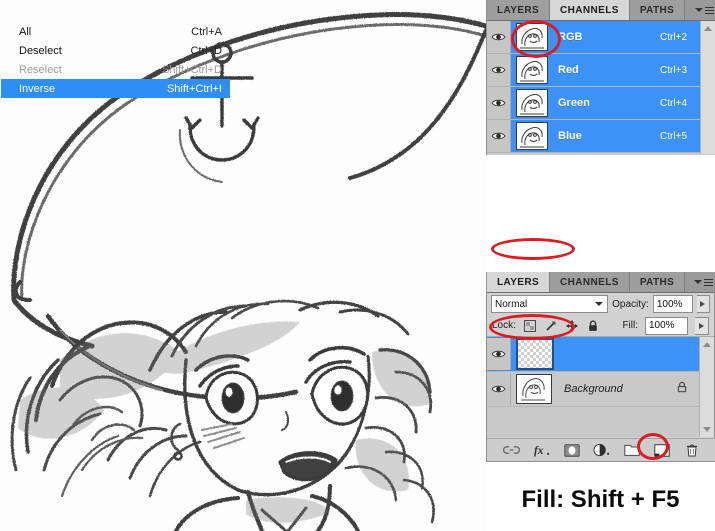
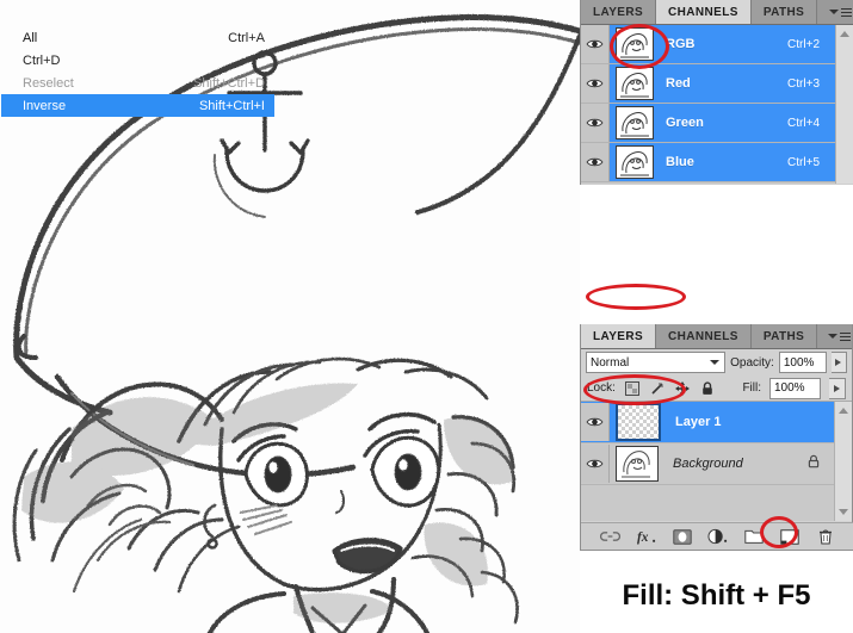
  LAYERS
  CHANNELS
  PATHS
  RGB
  Ctrl+2
  Red
  Ctrl+3
  Green
  Ctrl+4
  Blue
  Ctrl+5
  All
  Ctrl+A
- Deselect
  Ctrl+D
  Reselect
  Shift+Ctrl+D
  Inverse
  Shift+Ctrl+I
  LAYERS
  CHANNELS
  PATHS
  Normal
  Opacity:
  100%
  Lock:
  Fill:
  100%
+ Layer 1
  Background
  fx
  Fill: Shift + F5
